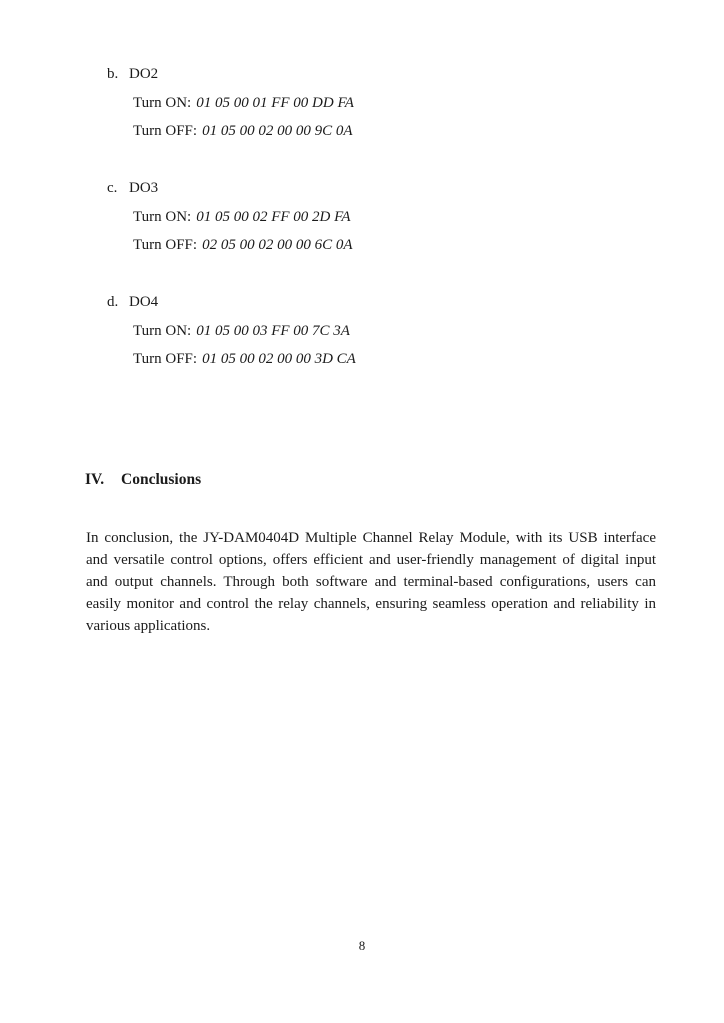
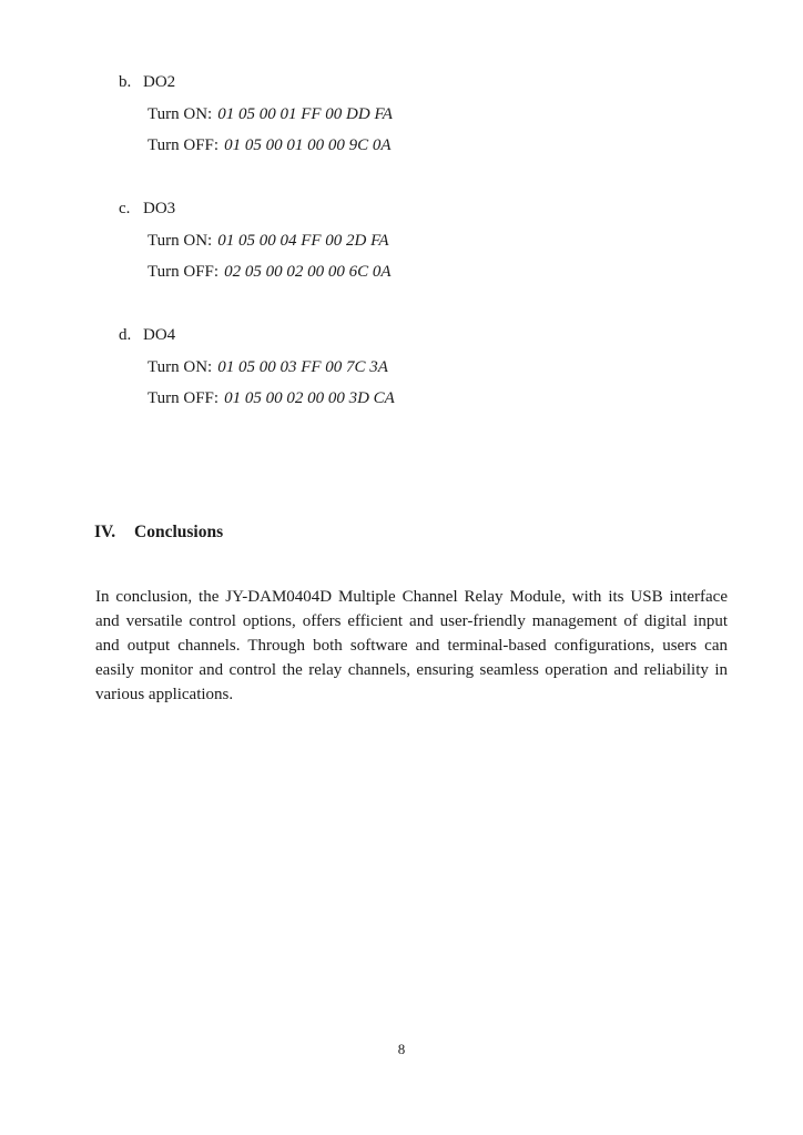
  b. DO2
  Turn ON: 01 05 00 01 FF 00 DD FA
- Turn OFF: 01 05 00 02 00 00 9C 0A
+ Turn OFF: 01 05 00 01 00 00 9C 0A
  c. DO3
- Turn ON: 01 05 00 02 FF 00 2D FA
+ Turn ON: 01 05 00 04 FF 00 2D FA
  Turn OFF: 02 05 00 02 00 00 6C 0A
  d. DO4
  Turn ON: 01 05 00 03 FF 00 7C 3A
  Turn OFF: 01 05 00 02 00 00 3D CA
  IV. Conclusions
  In conclusion, the JY-DAM0404D Multiple Channel Relay Module, with its USB interface and versatile control options, offers efficient and user-friendly management of digital input and output channels. Through both software and terminal-based configurations, users can easily monitor and control the relay channels, ensuring seamless operation and reliability in various applications.
  8
